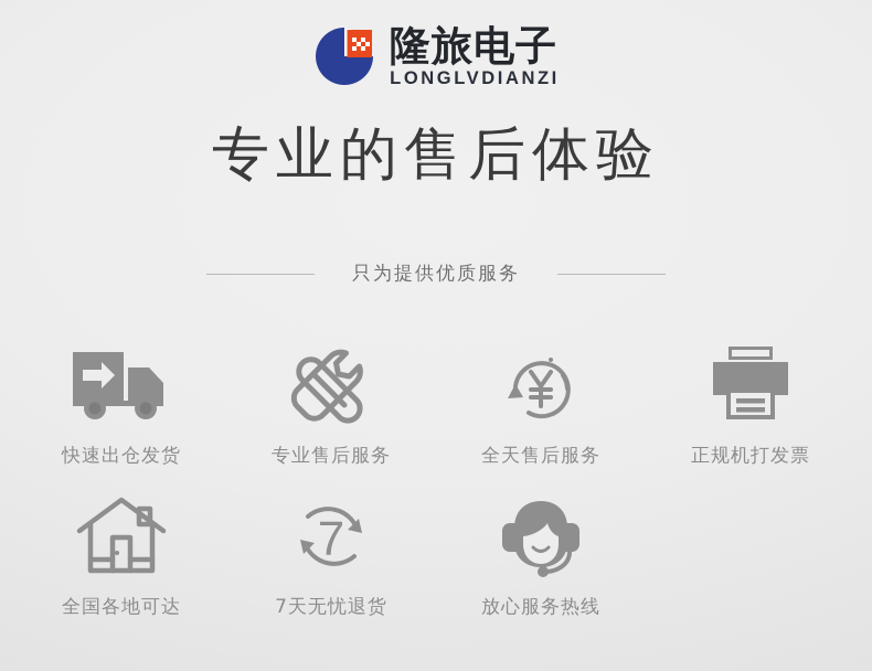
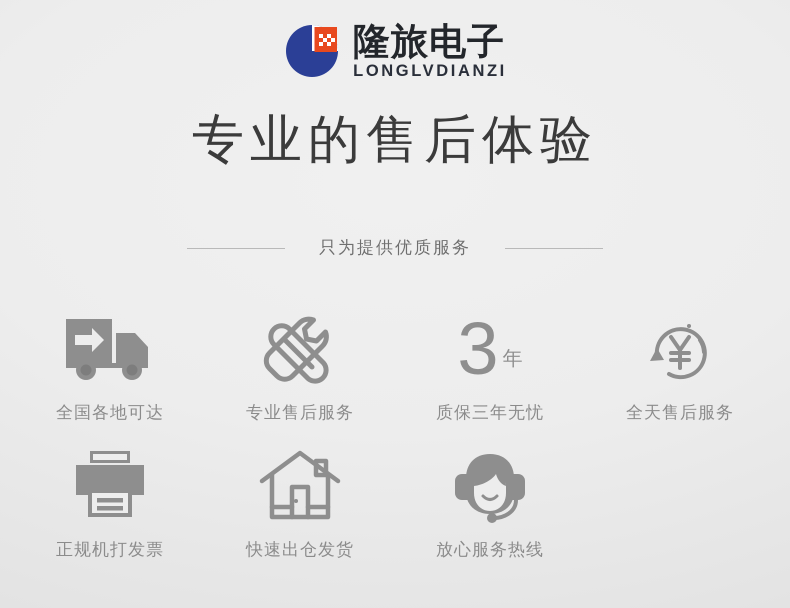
  隆旅电子
  LONGLVDIANZI
  专业的售后体验
  只为提供优质服务
- 快速出仓发货
+ 全国各地可达
  专业售后服务
+ 3
+ 年
+ 质保三年无忧
  全天售后服务
  正规机打发票
- 全国各地可达
+ 快速出仓发货
- 7
- 7天无忧退货
  放心服务热线
